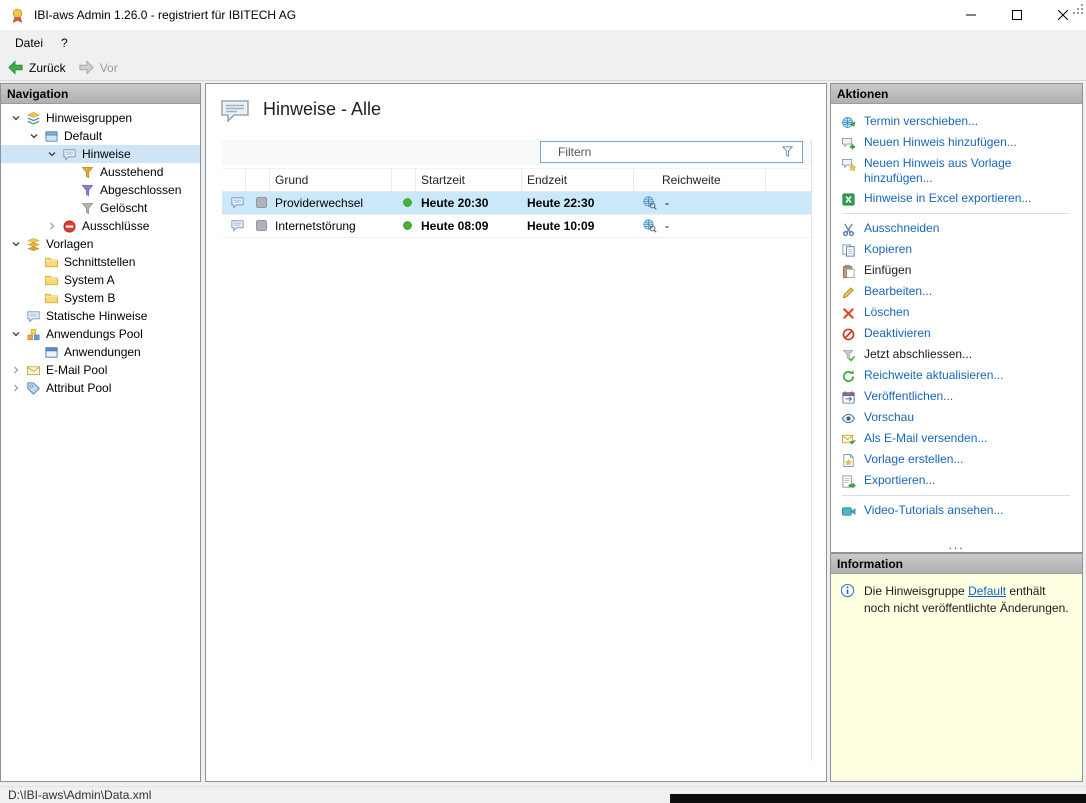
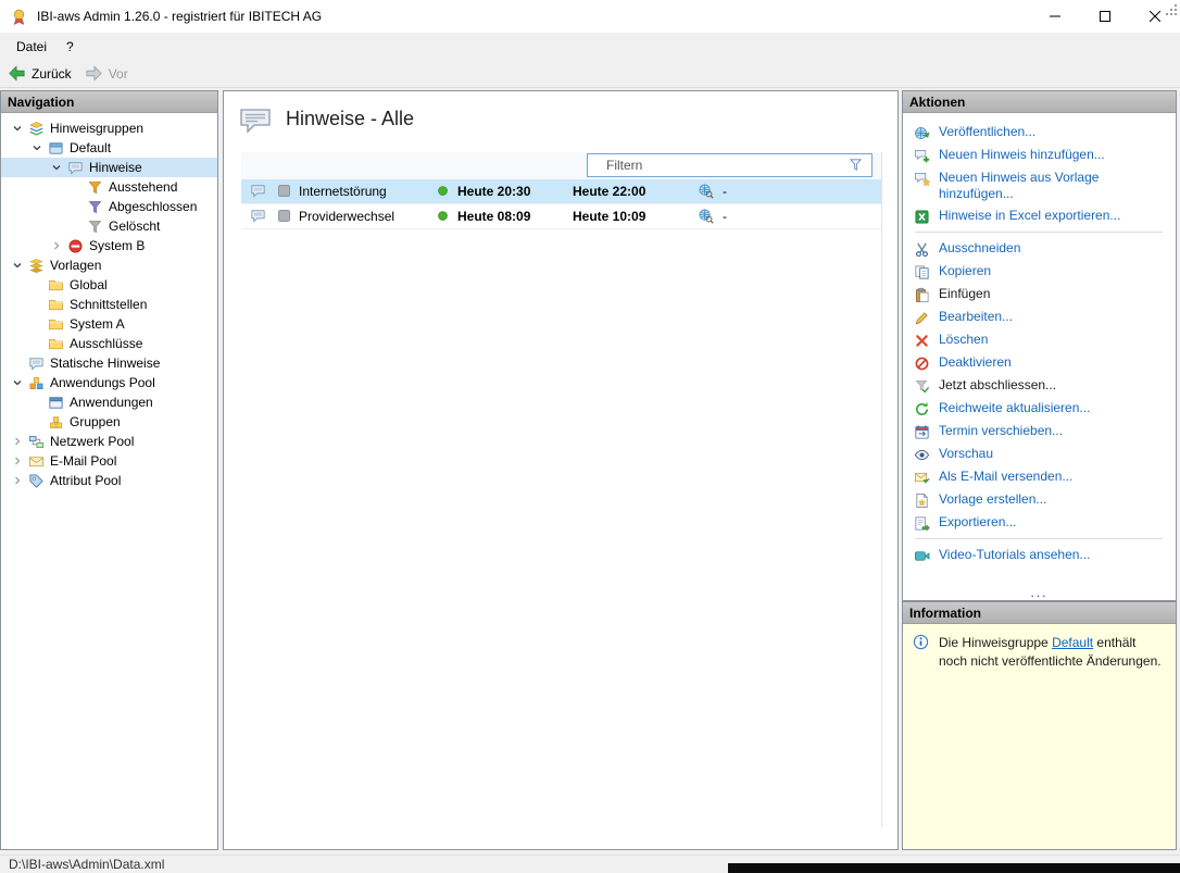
  IBI-aws Admin 1.26.0 - registriert für IBITECH AG
  Datei
  ?
  Zurück
  Vor
  Navigation
  Hinweisgruppen
  Default
  Hinweise
  Ausstehend
  Abgeschlossen
  Gelöscht
- Ausschlüsse
+ System B
  Vorlagen
+ Global
  Schnittstellen
  System A
- System B
+ Ausschlüsse
  Statische Hinweise
  Anwendungs Pool
  Anwendungen
+ Gruppen
+ Netzwerk Pool
  E-Mail Pool
  Attribut Pool
  Hinweise - Alle
  Filtern
- Grund
- Startzeit
- Endzeit
- Reichweite
- Providerwechsel
+ Internetstörung
  Heute 20:30
- Heute 22:30
+ Heute 22:00
  -
- Internetstörung
+ Providerwechsel
  Heute 08:09
  Heute 10:09
  -
  Aktionen
- Termin verschieben...
+ Veröffentlichen...
  Neuen Hinweis hinzufügen...
  Neuen Hinweis aus Vorlage hinzufügen...
  Hinweise in Excel exportieren...
  Ausschneiden
  Kopieren
  Einfügen
  Bearbeiten...
  Löschen
  Deaktivieren
  Jetzt abschliessen...
  Reichweite aktualisieren...
- Veröffentlichen...
+ Termin verschieben...
  Vorschau
  Als E-Mail versenden...
  Vorlage erstellen...
  Exportieren...
  Video-Tutorials ansehen...
  ...
  Information
  Die Hinweisgruppe Default enthält noch nicht veröffentlichte Änderungen.
  D:\IBI-aws\Admin\Data.xml
